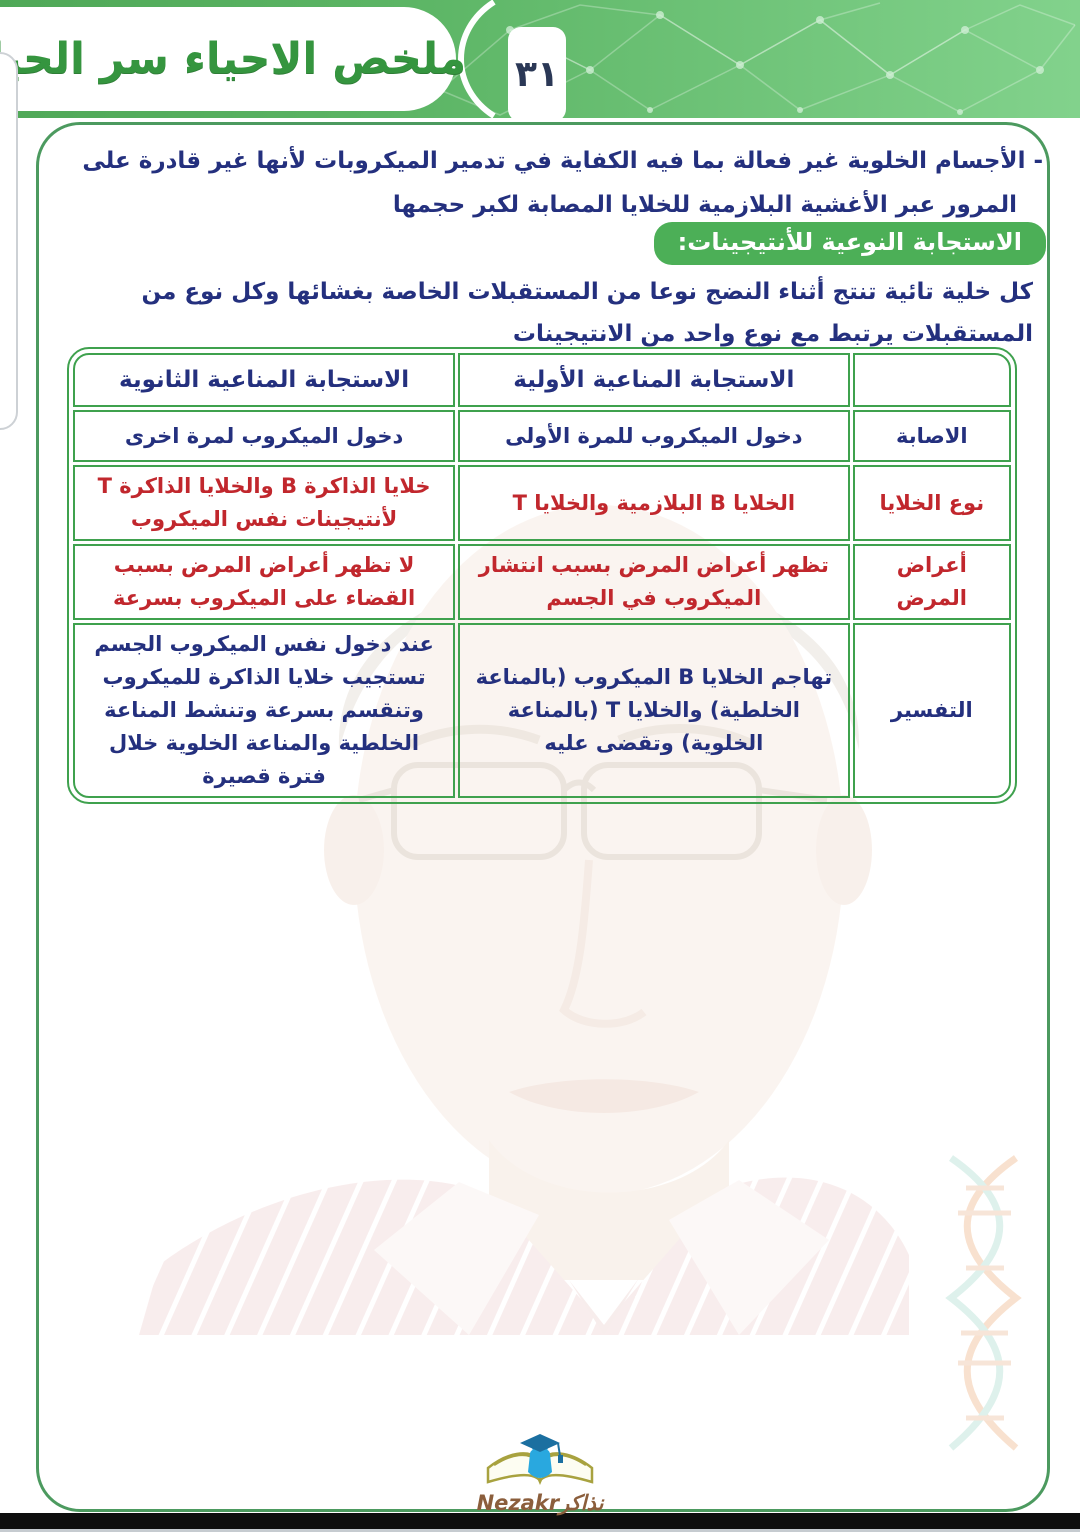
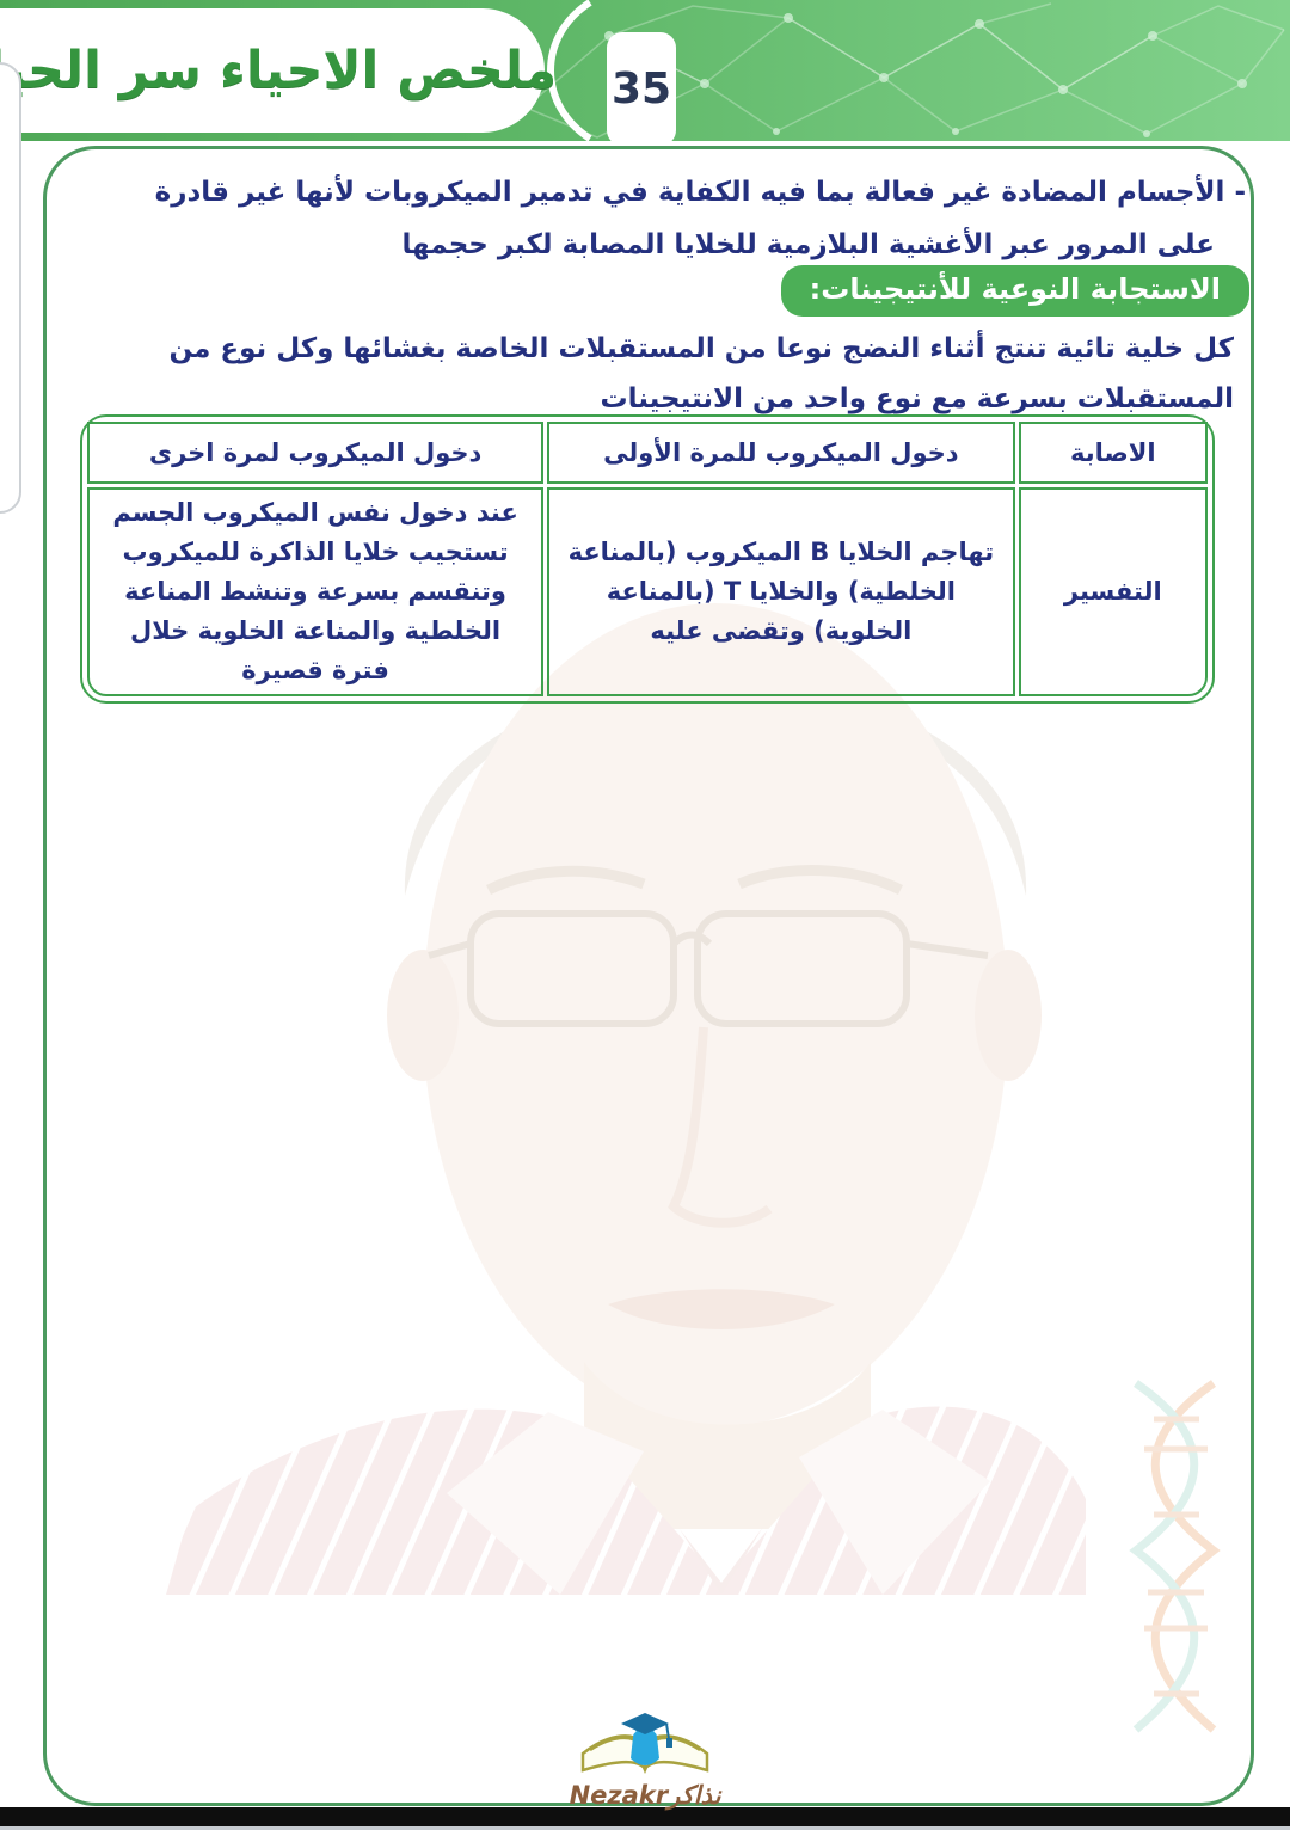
  ملخص الاحياء سر الح
- ٣١
+ 35
- - الأجسام الخلوية غير فعالة بما فيه الكفاية في تدمير الميكروبات لأنها غير قادرة على المرور عبر الأغشية البلازمية للخلايا المصابة لكبر حجمها
+ - الأجسام المضادة غير فعالة بما فيه الكفاية في تدمير الميكروبات لأنها غير قادرة على المرور عبر الأغشية البلازمية للخلايا المصابة لكبر حجمها
  الاستجابة النوعية للأنتيجينات:
- كل خلية تائية تنتج أثناء النضج نوعا من المستقبلات الخاصة بغشائها وكل نوع من المستقبلات يرتبط مع نوع واحد من الانتيجينات
+ كل خلية تائية تنتج أثناء النضج نوعا من المستقبلات الخاصة بغشائها وكل نوع من المستقبلات بسرعة مع نوع واحد من الانتيجينات
- 	الاستجابة المناعية الأولية	الاستجابة المناعية الثانوية
  الاصابة	دخول الميكروب للمرة الأولى	دخول الميكروب لمرة اخرى
- نوع الخلايا	الخلايا B البلازمية والخلايا T	خلايا الذاكرة B والخلايا الذاكرة T لأنتيجينات نفس الميكروب
- أعراض المرض	تظهر أعراض المرض بسبب انتشار الميكروب في الجسم	لا تظهر أعراض المرض بسبب القضاء على الميكروب بسرعة
  التفسير	تهاجم الخلايا B الميكروب (بالمناعة الخلطية) والخلايا T (بالمناعة الخلوية) وتقضى عليه	عند دخول نفس الميكروب الجسم تستجيب خلايا الذاكرة للميكروب وتنقسم بسرعة وتنشط المناعة الخلطية والمناعة الخلوية خلال فترة قصيرة
  Nezakr نذاكر
